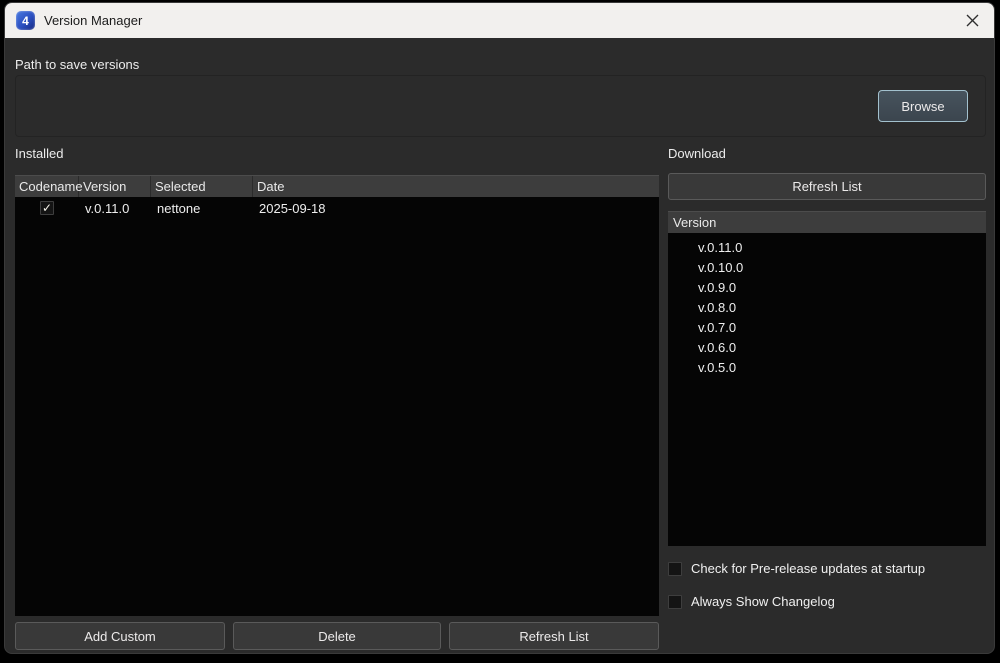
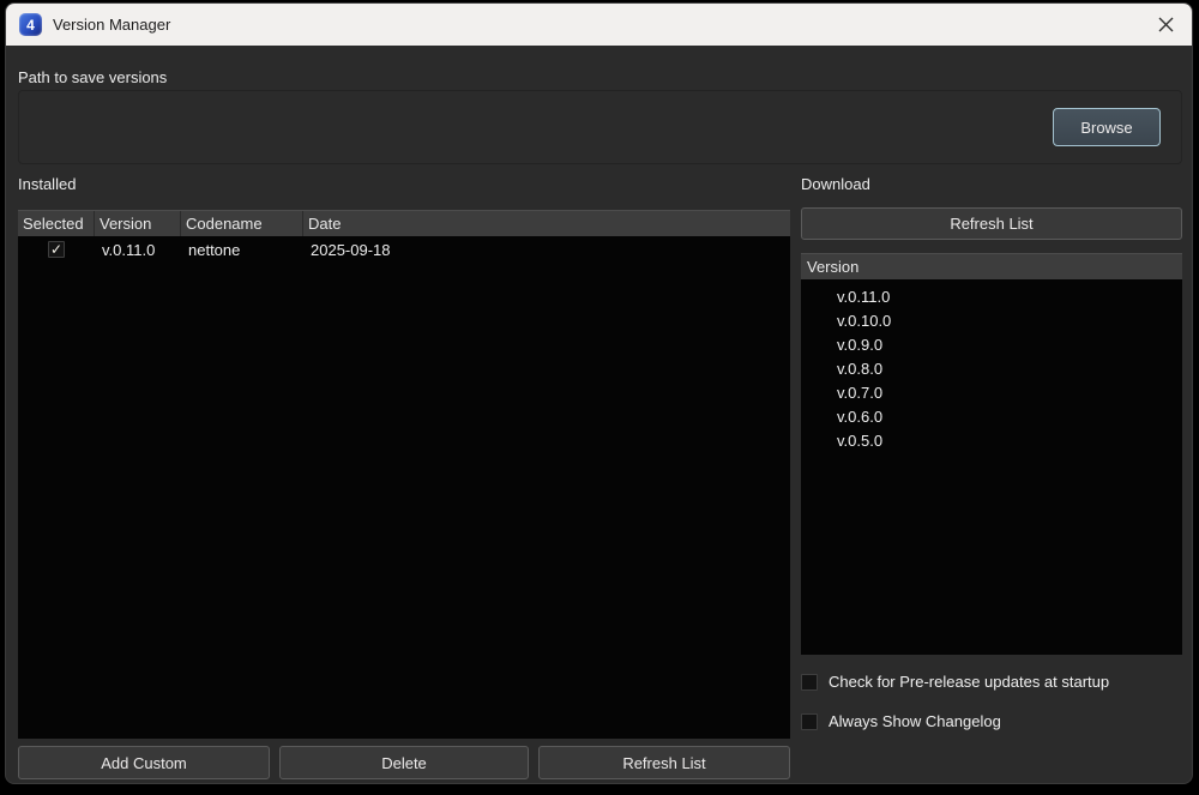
  4
  Version Manager
  Path to save versions
  Browse
  Installed
- Codename
+ Selected
  Version
- Selected
+ Codename
  Date
  ✓
  v.0.11.0
  nettone
  2025-09-18
  Add Custom
  Delete
  Refresh List
  Download
  Refresh List
  Version
  v.0.11.0
  v.0.10.0
  v.0.9.0
  v.0.8.0
  v.0.7.0
  v.0.6.0
  v.0.5.0
  Check for Pre-release updates at startup
  Always Show Changelog
